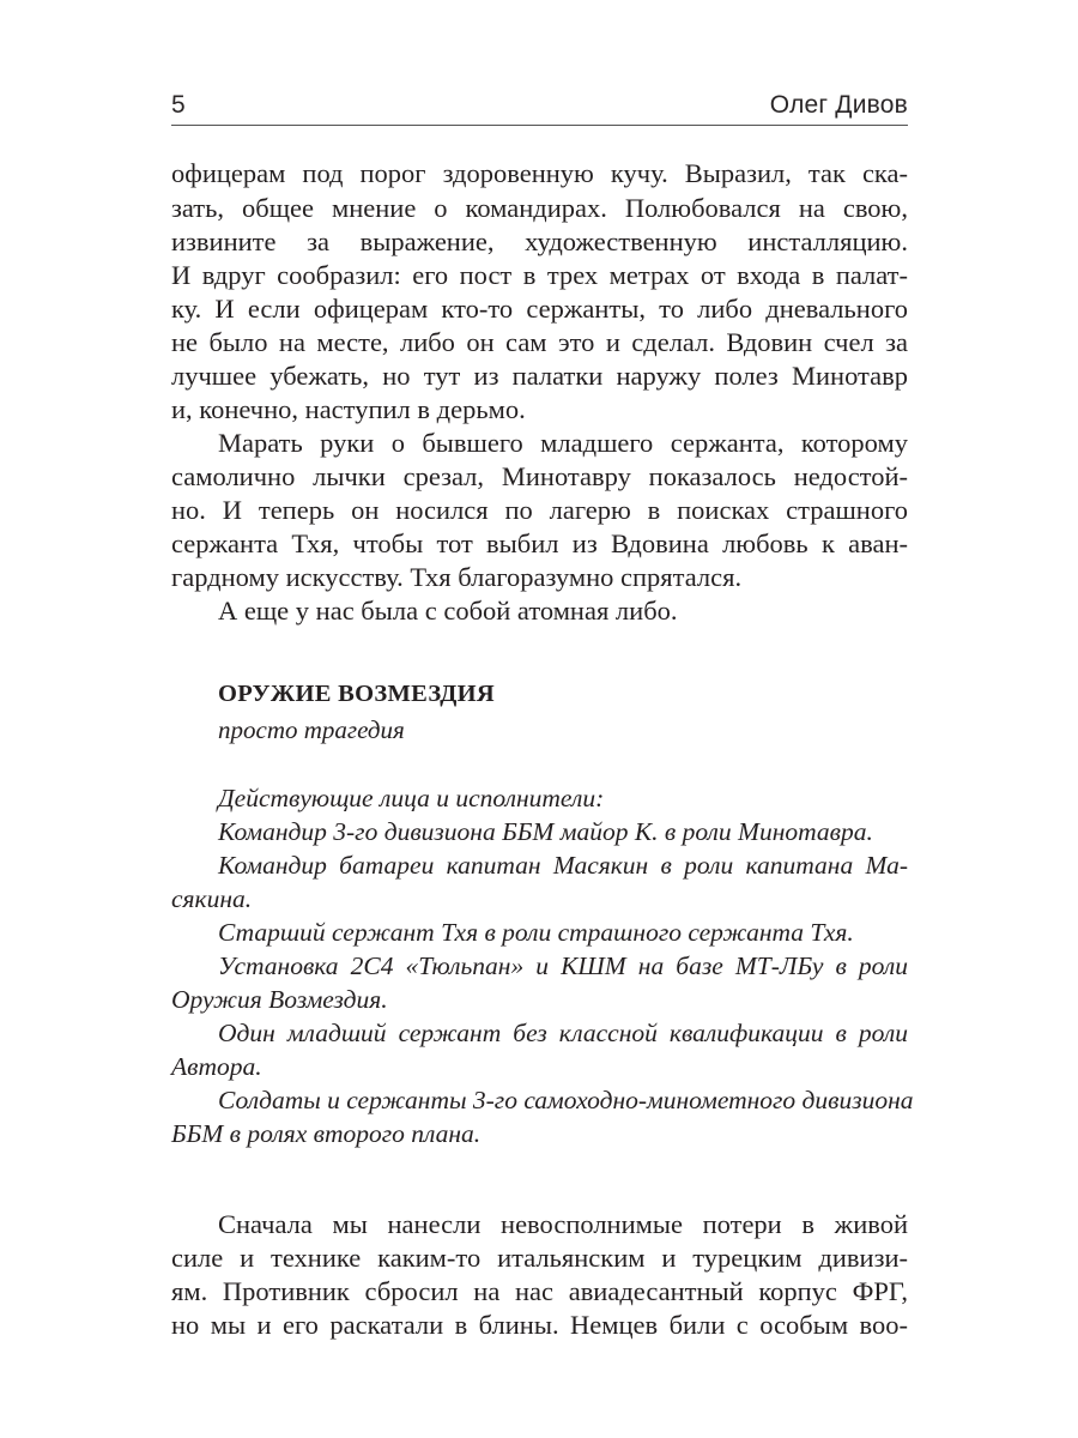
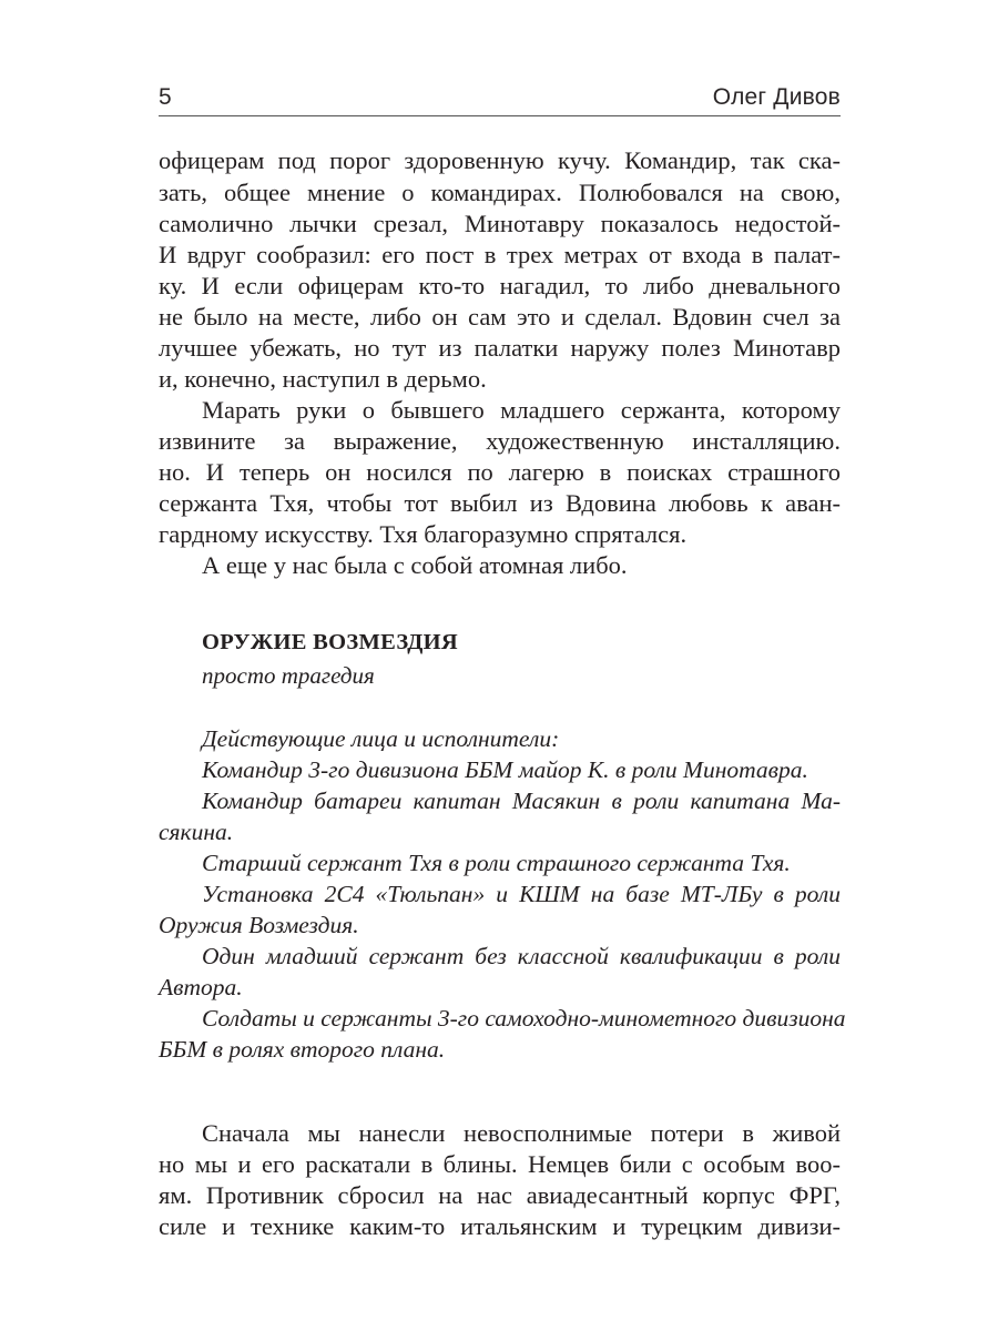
  5
  Олег Дивов
- офицерам под порог здоровенную кучу. Выразил, так ска-
+ офицерам под порог здоровенную кучу. Командир, так ска-
  зать, общее мнение о командирах. Полюбовался на свою,
- извините за выражение, художественную инсталляцию.
+ самолично лычки срезал, Минотавру показалось недостой-
  И вдруг сообразил: его пост в трех метрах от входа в палат-
- ку. И если офицерам кто-то сержанты, то либо дневального
+ ку. И если офицерам кто-то нагадил, то либо дневального
  не было на месте, либо он сам это и сделал. Вдовин счел за
  лучшее убежать, но тут из палатки наружу полез Минотавр
  и, конечно, наступил в дерьмо.
  Марать руки о бывшего младшего сержанта, которому
- самолично лычки срезал, Минотавру показалось недостой-
+ извините за выражение, художественную инсталляцию.
  но. И теперь он носился по лагерю в поисках страшного
  сержанта Тхя, чтобы тот выбил из Вдовина любовь к аван-
  гардному искусству. Тхя благоразумно спрятался.
  А еще у нас была с собой атомная либо.
  ОРУЖИЕ ВОЗМЕЗДИЯ
  просто трагедия
  Действующие лица и исполнители:
  Командир 3-го дивизиона ББМ майор К. в роли Минотавра.
  Командир батареи капитан Масякин в роли капитана Ма-
  сякина.
  Старший сержант Тхя в роли страшного сержанта Тхя.
  Установка 2С4 «Тюльпан» и КШМ на базе МТ-ЛБу в роли
  Оружия Возмездия.
  Один младший сержант без классной квалификации в роли
  Автора.
  Солдаты и сержанты 3-го самоходно-минометного дивизиона
  ББМ в ролях второго плана.
  Сначала мы нанесли невосполнимые потери в живой
- силе и технике каким-то итальянским и турецким дивизи-
+ но мы и его раскатали в блины. Немцев били с особым воо-
  ям. Противник сбросил на нас авиадесантный корпус ФРГ,
- но мы и его раскатали в блины. Немцев били с особым воо-
+ силе и технике каким-то итальянским и турецким дивизи-
